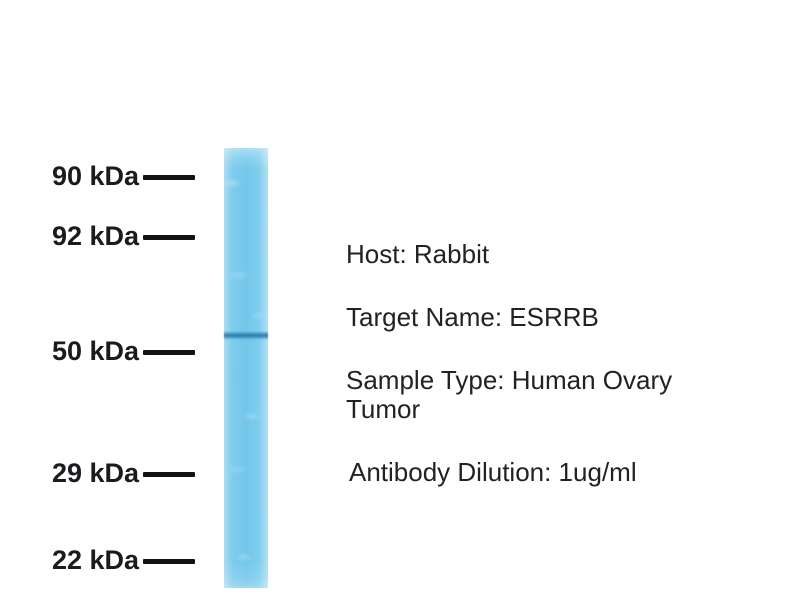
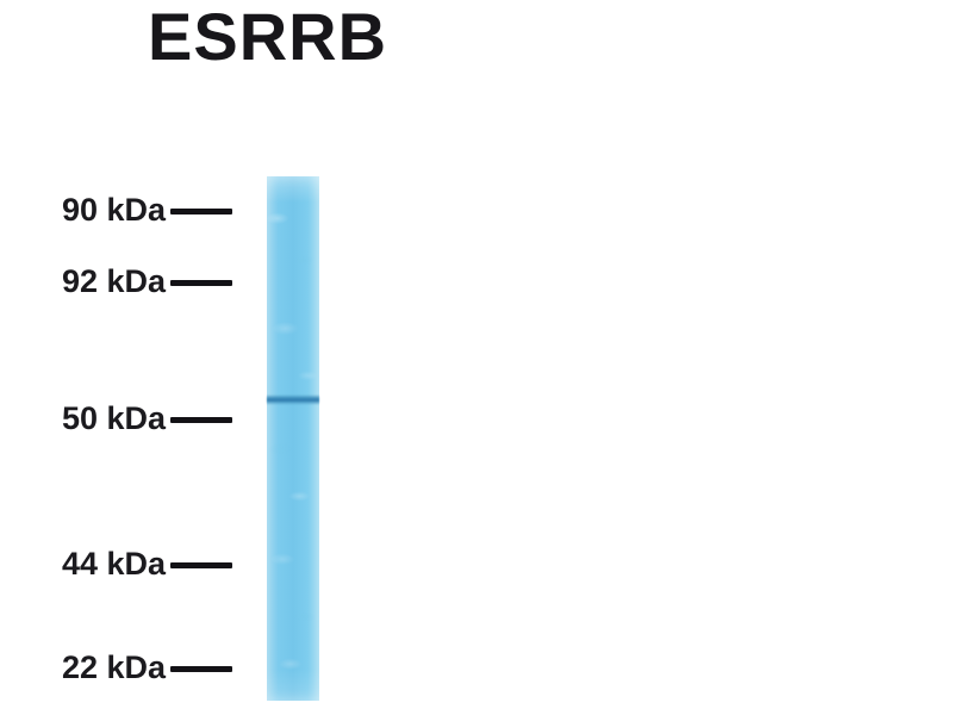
+ ESRRB
  90 kDa
  92 kDa
  50 kDa
- 29 kDa
+ 44 kDa
  22 kDa
- Host: Rabbit
- Target Name: ESRRB
- Sample Type: Human Ovary
- Tumor
- Antibody Dilution: 1ug/ml
